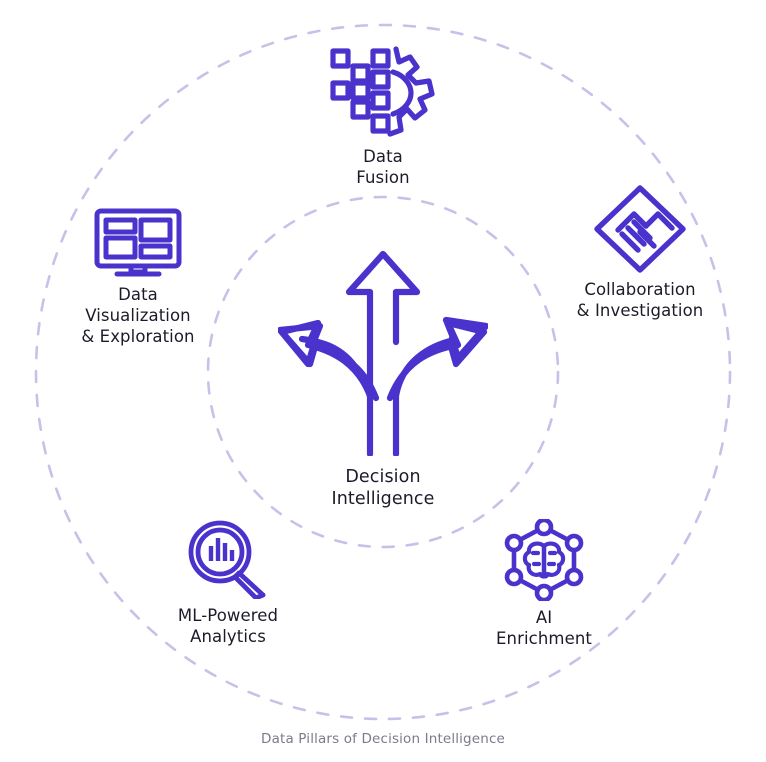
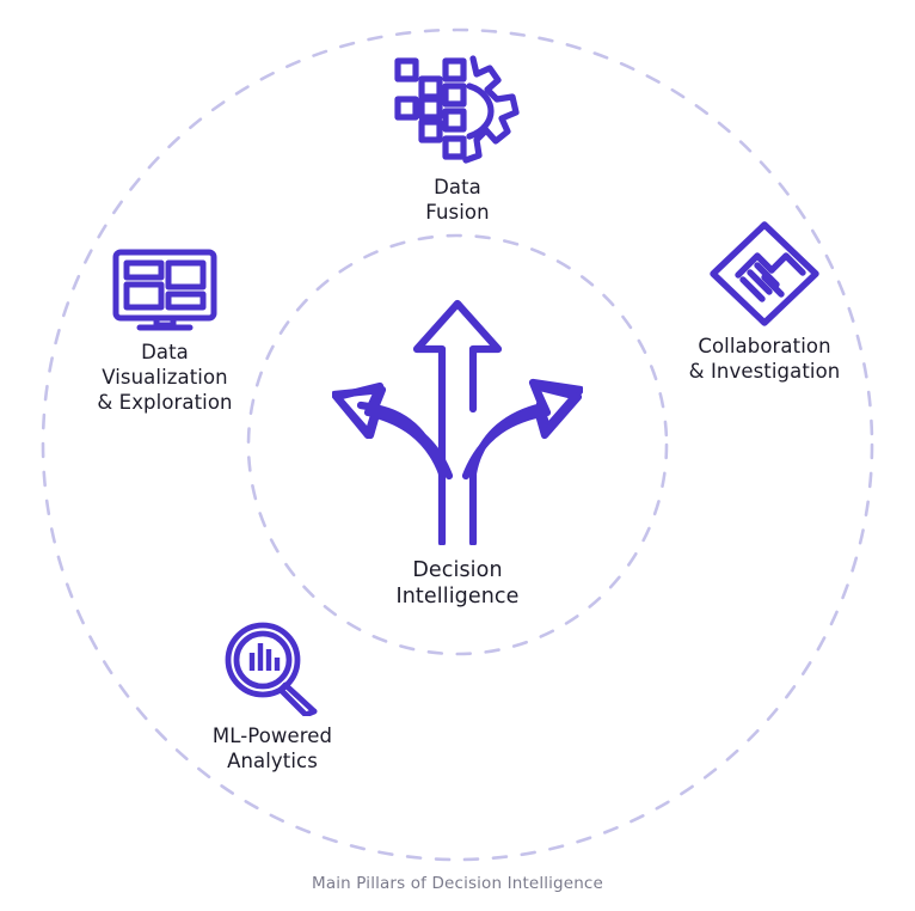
  Decision
  Intelligence
  Data
  Fusion
  Collaboration
  & Investigation
- AI
- Enrichment
  ML-Powered
  Analytics
  Data
  Visualization
  & Exploration
- Data Pillars of Decision Intelligence
+ Main Pillars of Decision Intelligence
